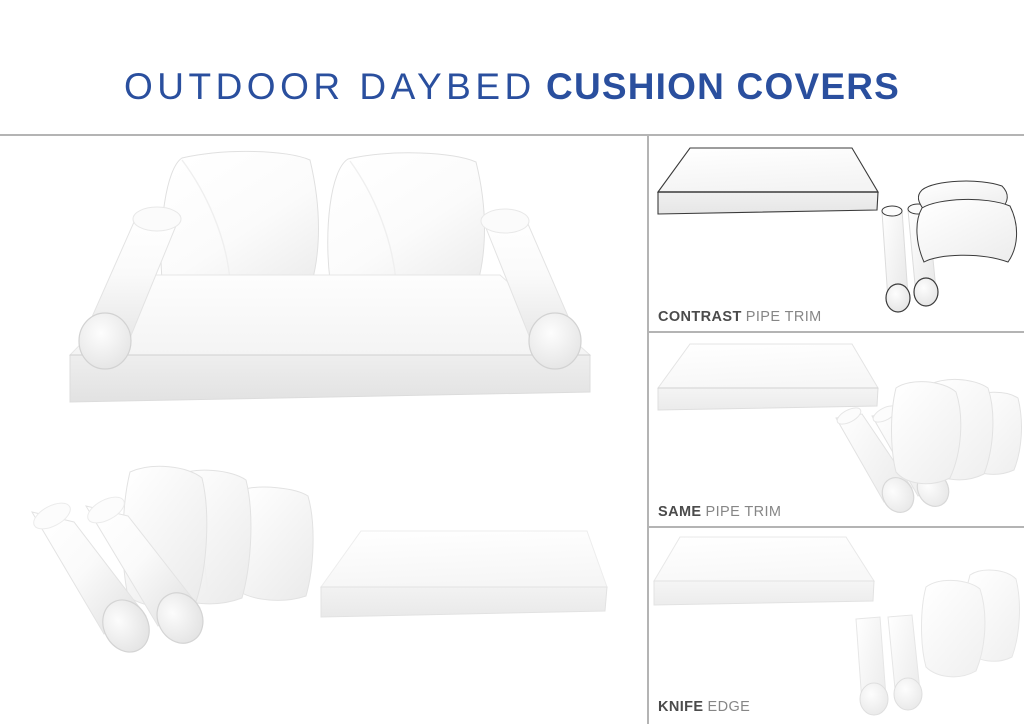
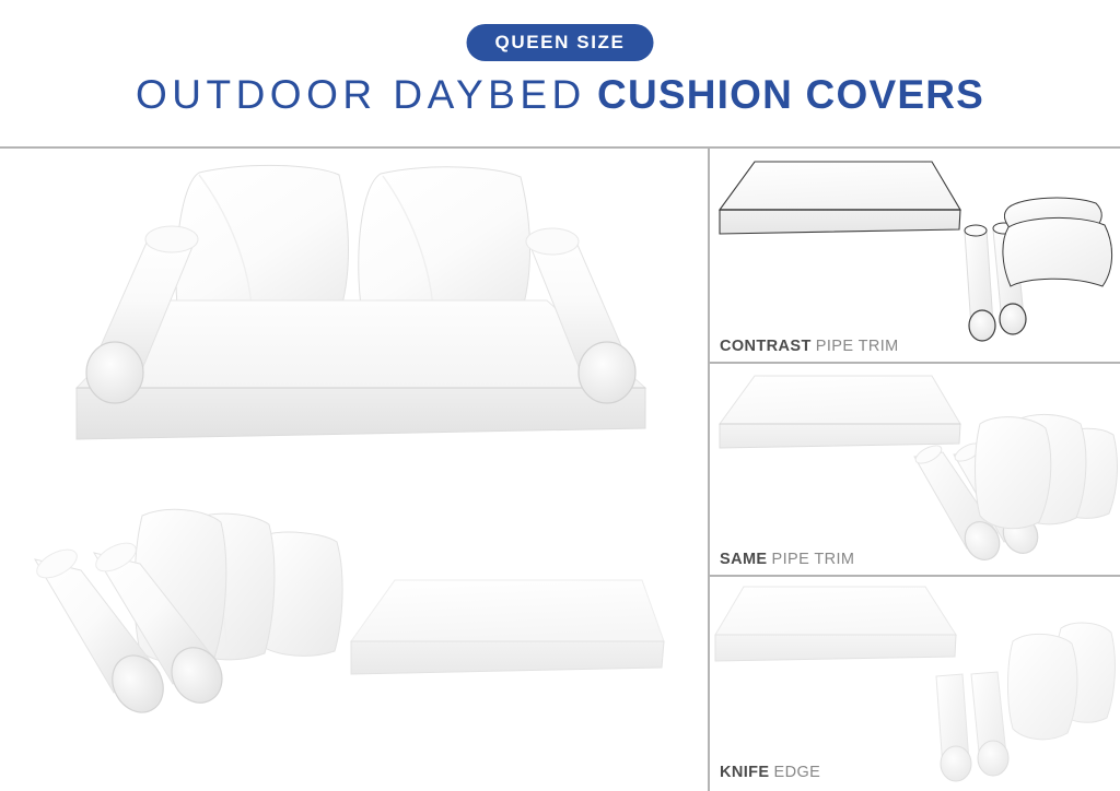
+ QUEEN SIZE
  OUTDOOR DAYBED CUSHION COVERS
  CONTRAST PIPE TRIM
  SAME PIPE TRIM
  KNIFE EDGE
